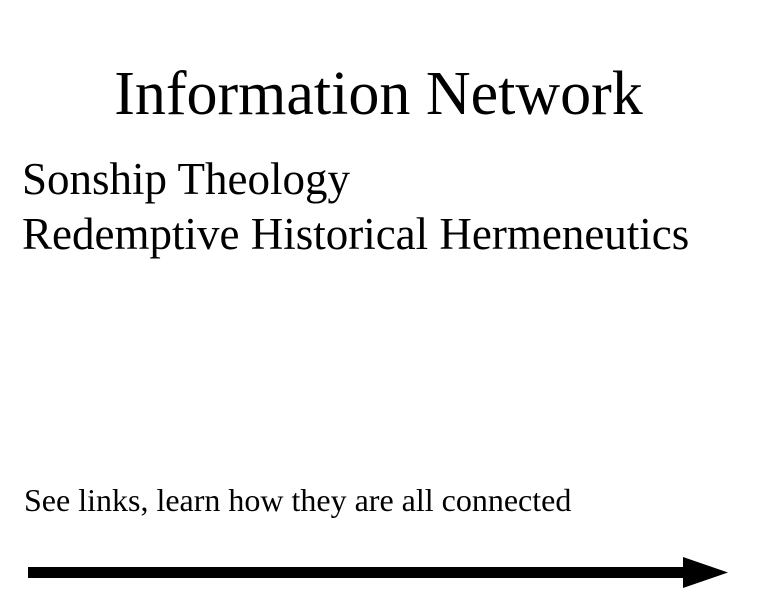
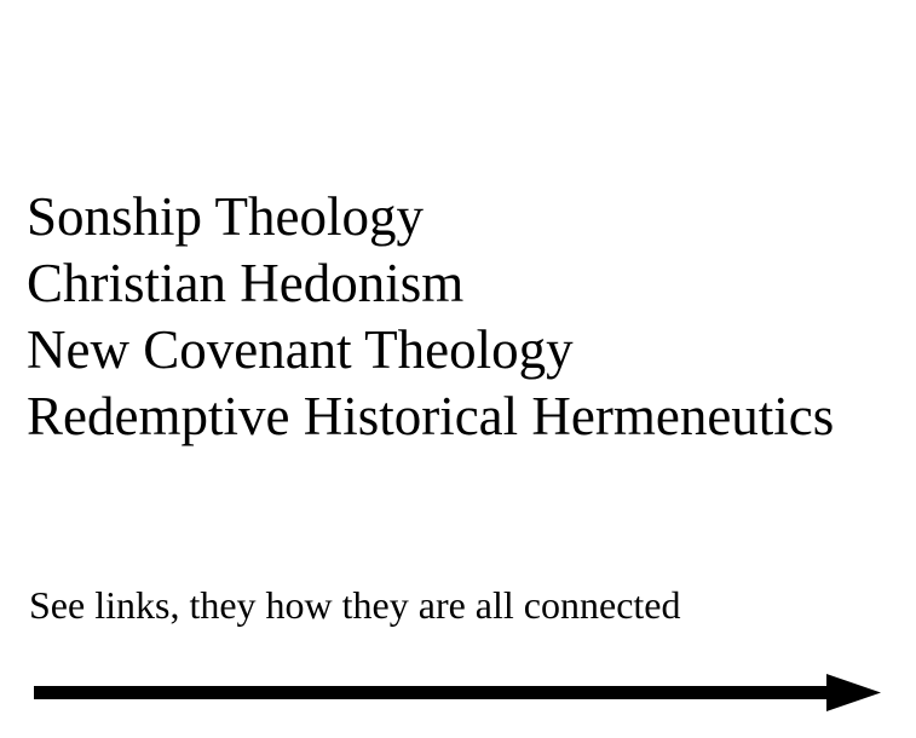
- Information Network
  Sonship Theology
+ Christian Hedonism
+ New Covenant Theology
  Redemptive Historical Hermeneutics
- See links, learn how they are all connected
+ See links, they how they are all connected
